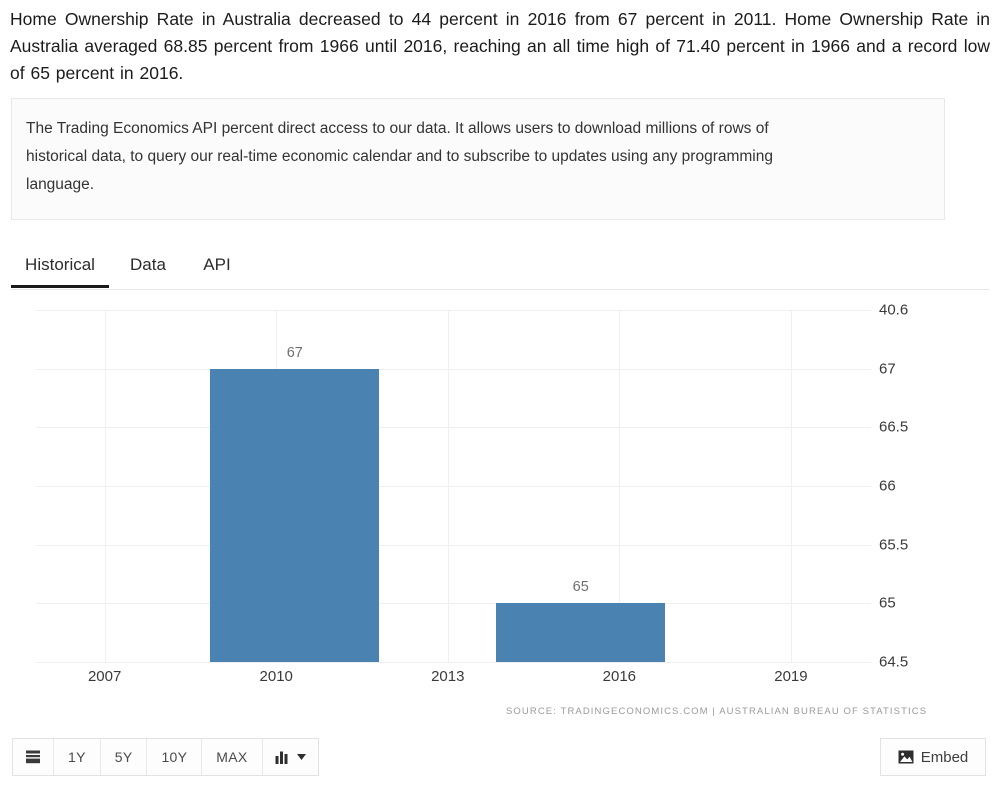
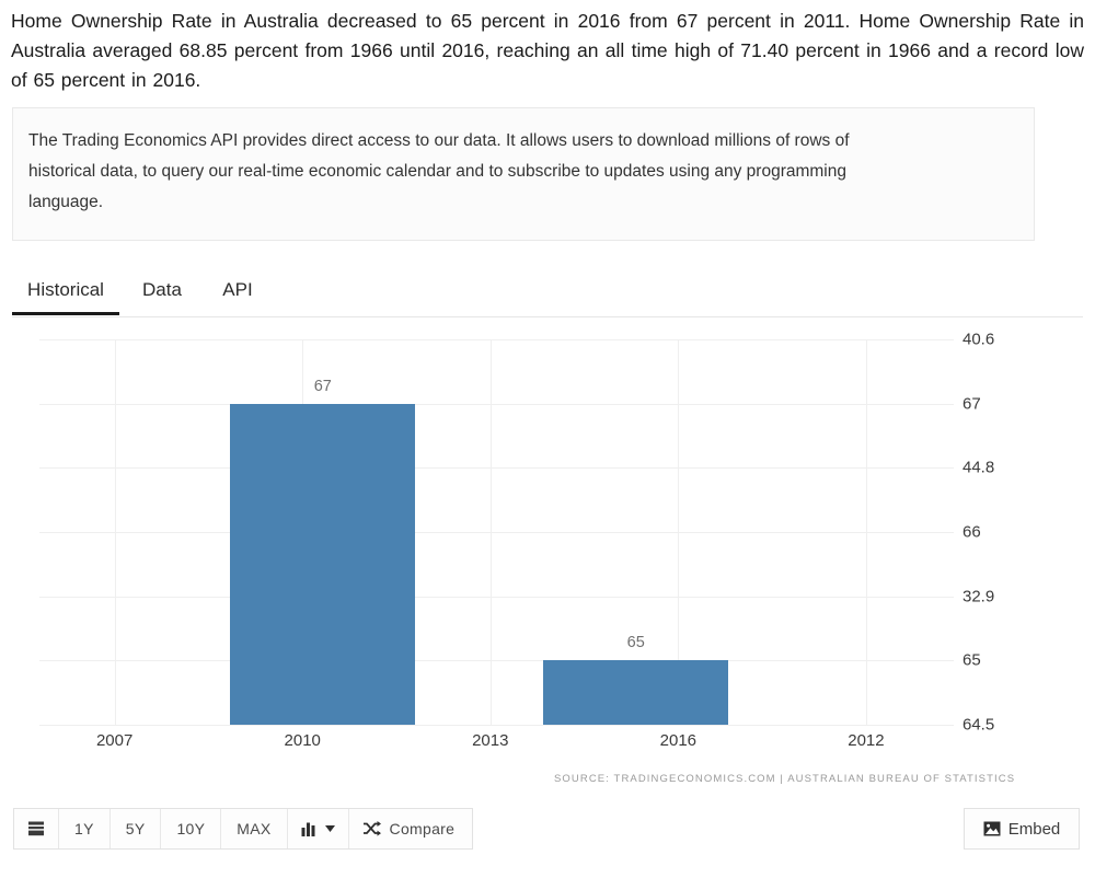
- Home Ownership Rate in Australia decreased to 44 percent in 2016 from 67 percent in 2011. Home Ownership Rate in Australia averaged 68.85 percent from 1966 until 2016, reaching an all time high of 71.40 percent in 1966 and a record low of 65 percent in 2016.
+ Home Ownership Rate in Australia decreased to 65 percent in 2016 from 67 percent in 2011. Home Ownership Rate in Australia averaged 68.85 percent from 1966 until 2016, reaching an all time high of 71.40 percent in 1966 and a record low of 65 percent in 2016.
- The Trading Economics API percent direct access to our data. It allows users to download millions of rows of historical data, to query our real-time economic calendar and to subscribe to updates using any programming language.
+ The Trading Economics API provides direct access to our data. It allows users to download millions of rows of historical data, to query our real-time economic calendar and to subscribe to updates using any programming language.
  Historical
  Data
  API
  67
  65
  40.6
  67
- 66.5
+ 44.8
  66
- 65.5
+ 32.9
  65
  64.5
  2007
  2010
  2013
  2016
- 2019
+ 2012
  SOURCE: TRADINGECONOMICS.COM | AUSTRALIAN BUREAU OF STATISTICS
  1Y
  5Y
  10Y
  MAX
+ Compare
  Embed
